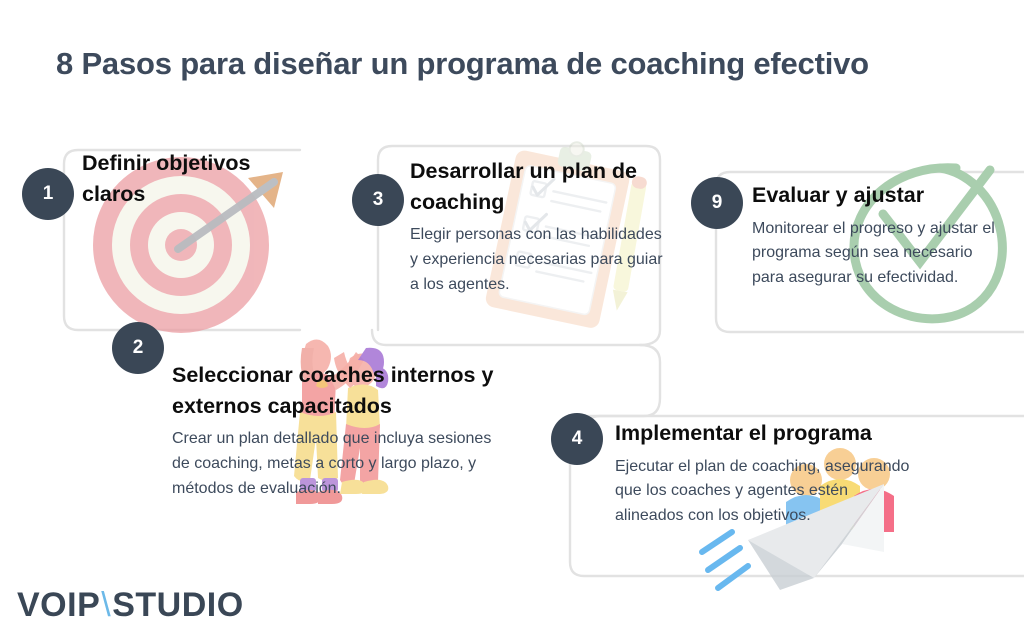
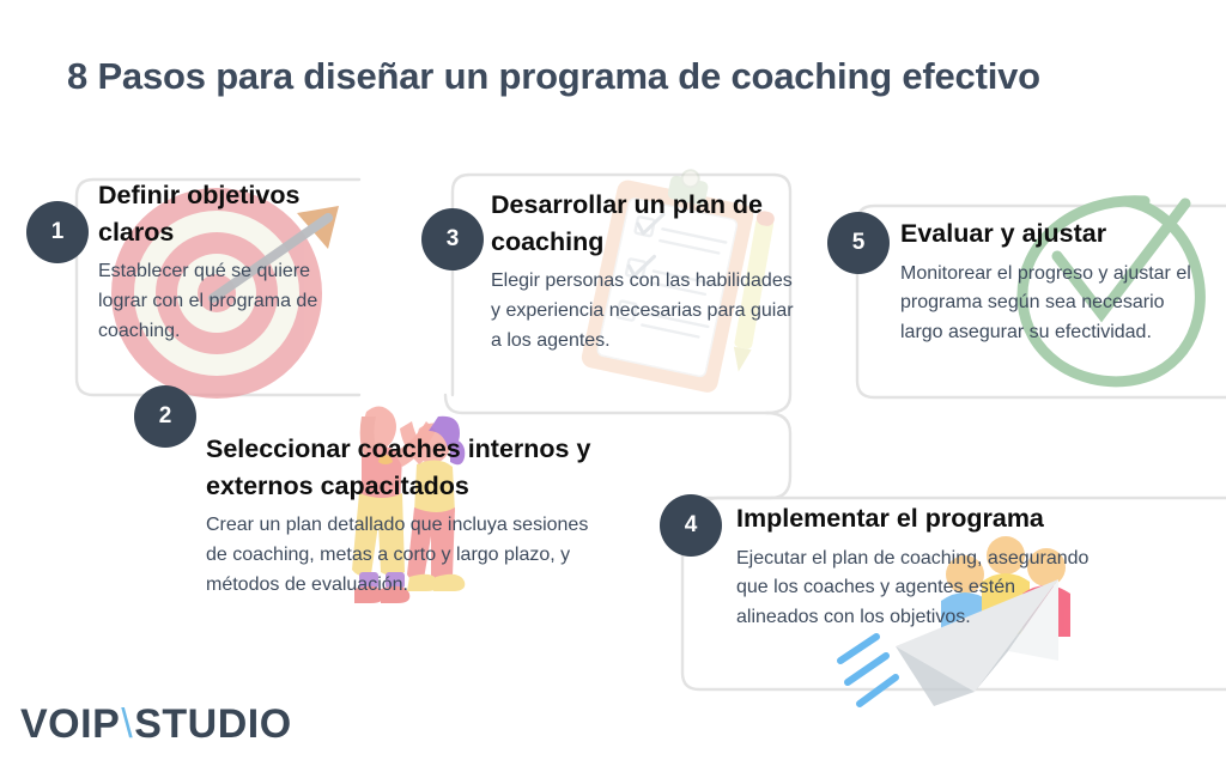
  8 Pasos para diseñar un programa de coaching efectivo
  1
  Definir objetivos claros
+ Establecer qué se quiere lograr con el programa de coaching.
  2
  Seleccionar coaches internos y externos capacitados
  Crear un plan detallado que incluya sesiones de coaching, metas a corto y largo plazo, y métodos de evaluación.
  3
  Desarrollar un plan de coaching
  Elegir personas con las habilidades y experiencia necesarias para guiar a los agentes.
  4
  Implementar el programa
  Ejecutar el plan de coaching, asegurando que los coaches y agentes estén alineados con los objetivos.
- 9
+ 5
  Evaluar y ajustar
- Monitorear el progreso y ajustar el programa según sea necesario para asegurar su efectividad.
+ Monitorear el progreso y ajustar el programa según sea necesario largo asegurar su efectividad.
  VOIP
  \
  STUDIO
